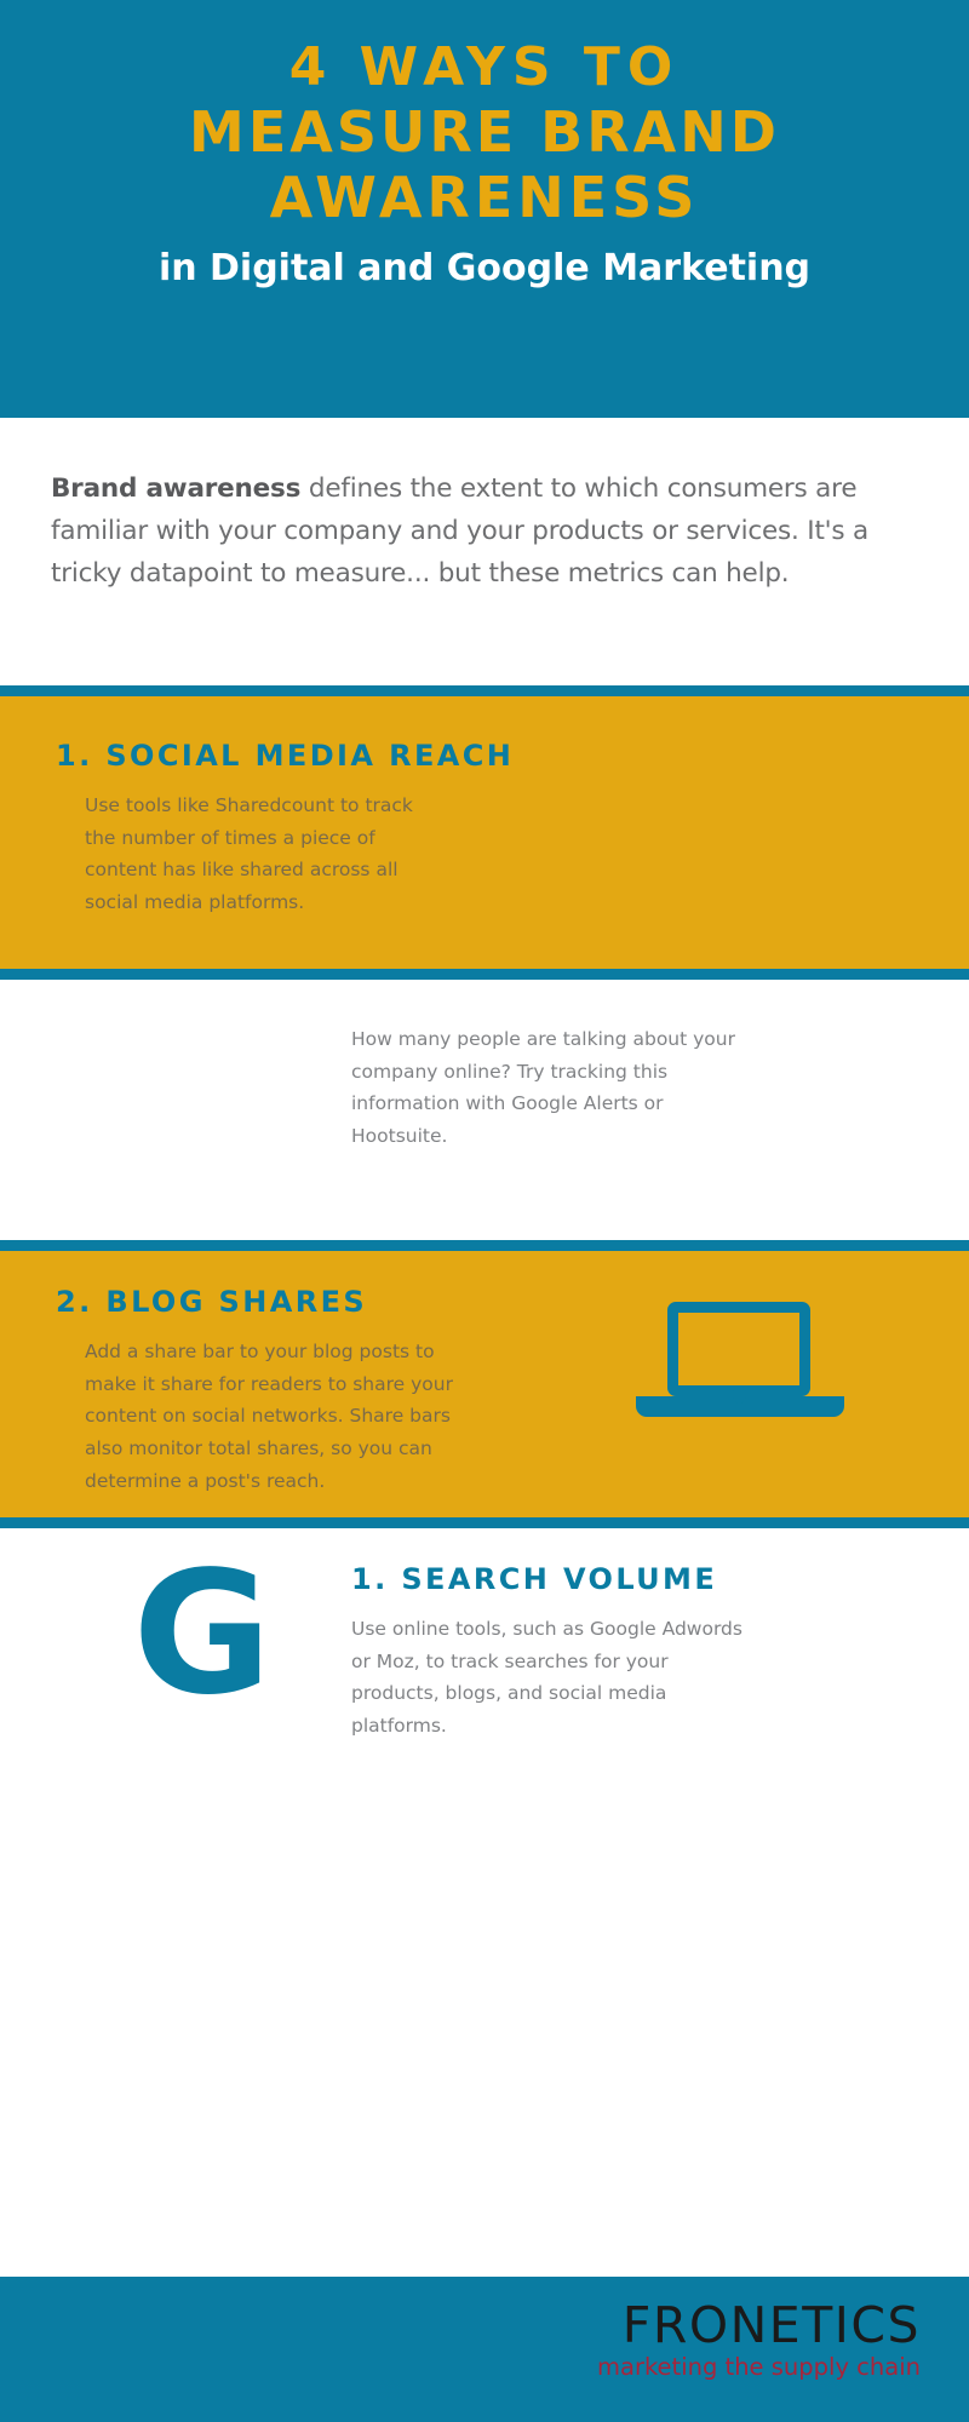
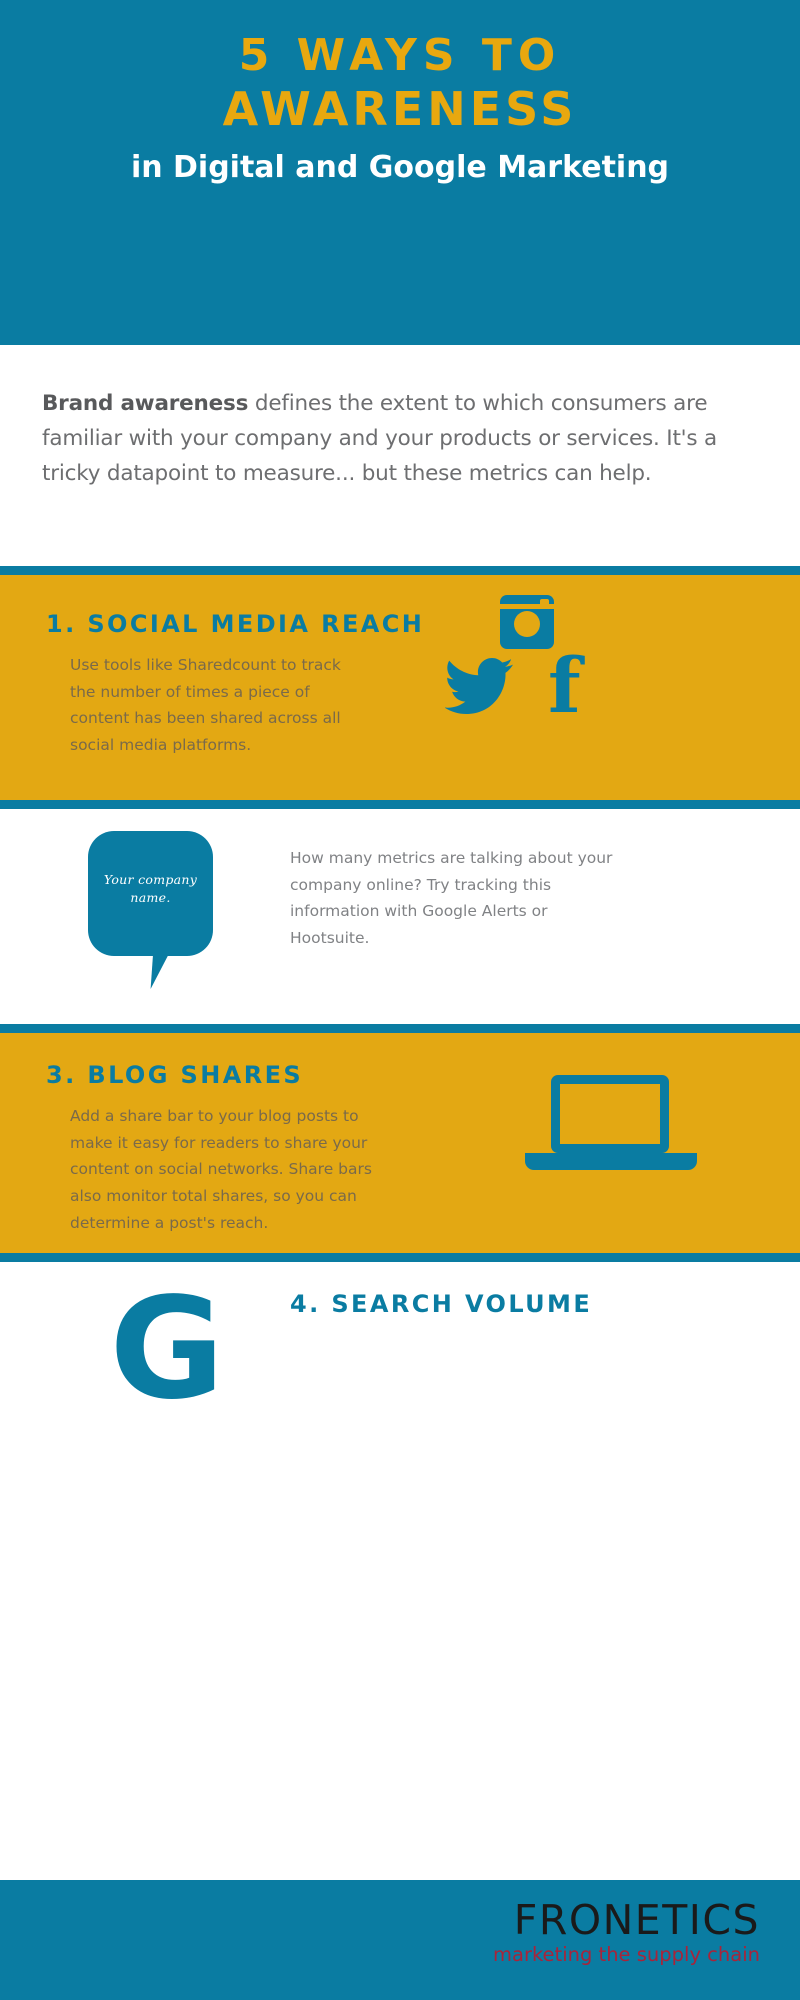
- 4 WAYS TO
+ 5 WAYS TO
- MEASURE BRAND
  AWARENESS
  in Digital and Google Marketing
  Brand awareness defines the extent to which consumers are familiar with your company and your products or services. It's a tricky datapoint to measure... but these metrics can help.
  1. SOCIAL MEDIA REACH
- Use tools like Sharedcount to track the number of times a piece of content has like shared across all social media platforms.
+ Use tools like Sharedcount to track the number of times a piece of content has been shared across all social media platforms.
+ f
+ Your company name.
- How many people are talking about your company online? Try tracking this information with Google Alerts or Hootsuite.
+ How many metrics are talking about your company online? Try tracking this information with Google Alerts or Hootsuite.
- 2. BLOG SHARES
+ 3. BLOG SHARES
- Add a share bar to your blog posts to make it share for readers to share your content on social networks. Share bars also monitor total shares, so you can determine a post's reach.
+ Add a share bar to your blog posts to make it easy for readers to share your content on social networks. Share bars also monitor total shares, so you can determine a post's reach.
  G
- 1. SEARCH VOLUME
+ 4. SEARCH VOLUME
- Use online tools, such as Google Adwords or Moz, to track searches for your products, blogs, and social media platforms.
  FRONETICS
  marketing the supply chain
